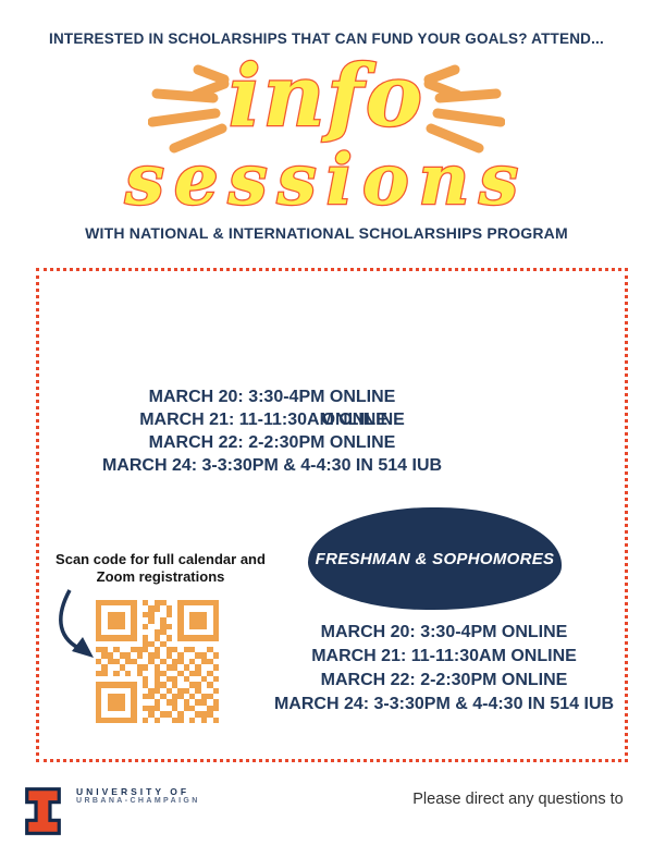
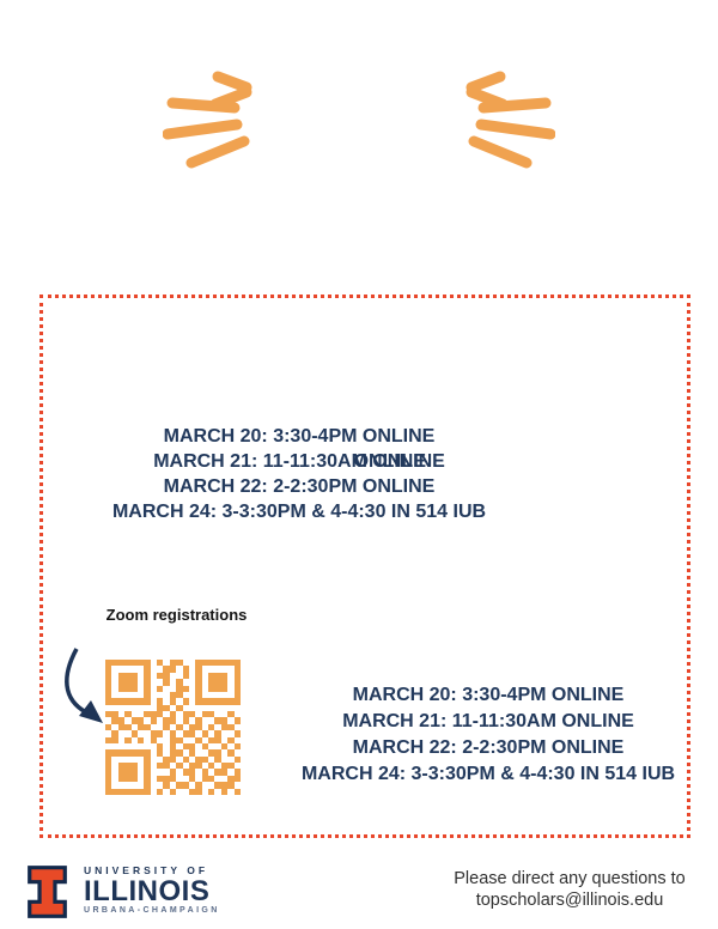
- INTERESTED IN SCHOLARSHIPS THAT CAN FUND YOUR GOALS? ATTEND...
- info
- sessions
- WITH NATIONAL & INTERNATIONAL SCHOLARSHIPS PROGRAM
  MARCH 20: 3:30-4PM ONLINE
  MARCH 21: 11-11:30AM ONLINE
  MARCH 22: 2-2:30PM ONLINE
  MARCH 24: 3-3:30PM & 4-4:30 IN 514 IUB
  ONLINE
- Scan code for full calendar and
  Zoom registrations
- FRESHMAN & SOPHOMORES
  MARCH 20: 3:30-4PM ONLINE
  MARCH 21: 11-11:30AM ONLINE
  MARCH 22: 2-2:30PM ONLINE
  MARCH 24: 3-3:30PM & 4-4:30 IN 514 IUB
  UNIVERSITY OF
+ ILLINOIS
  Please direct any questions to
+ topscholars@illinois.edu
